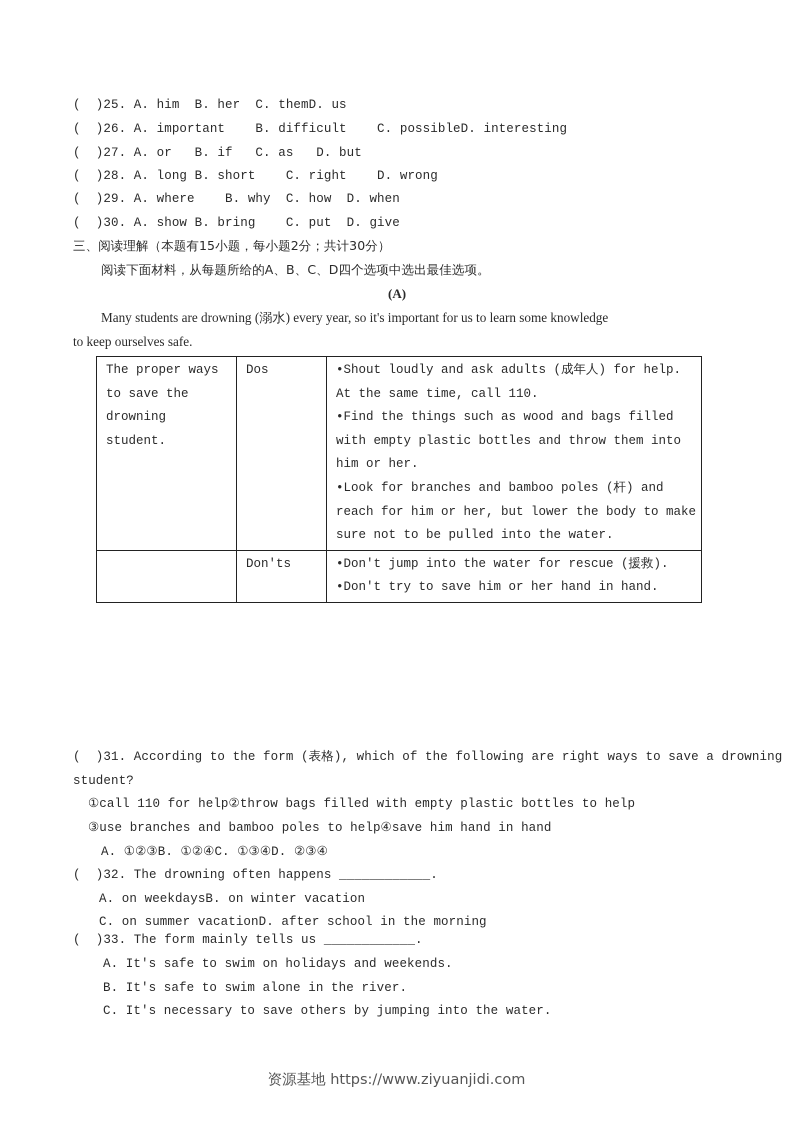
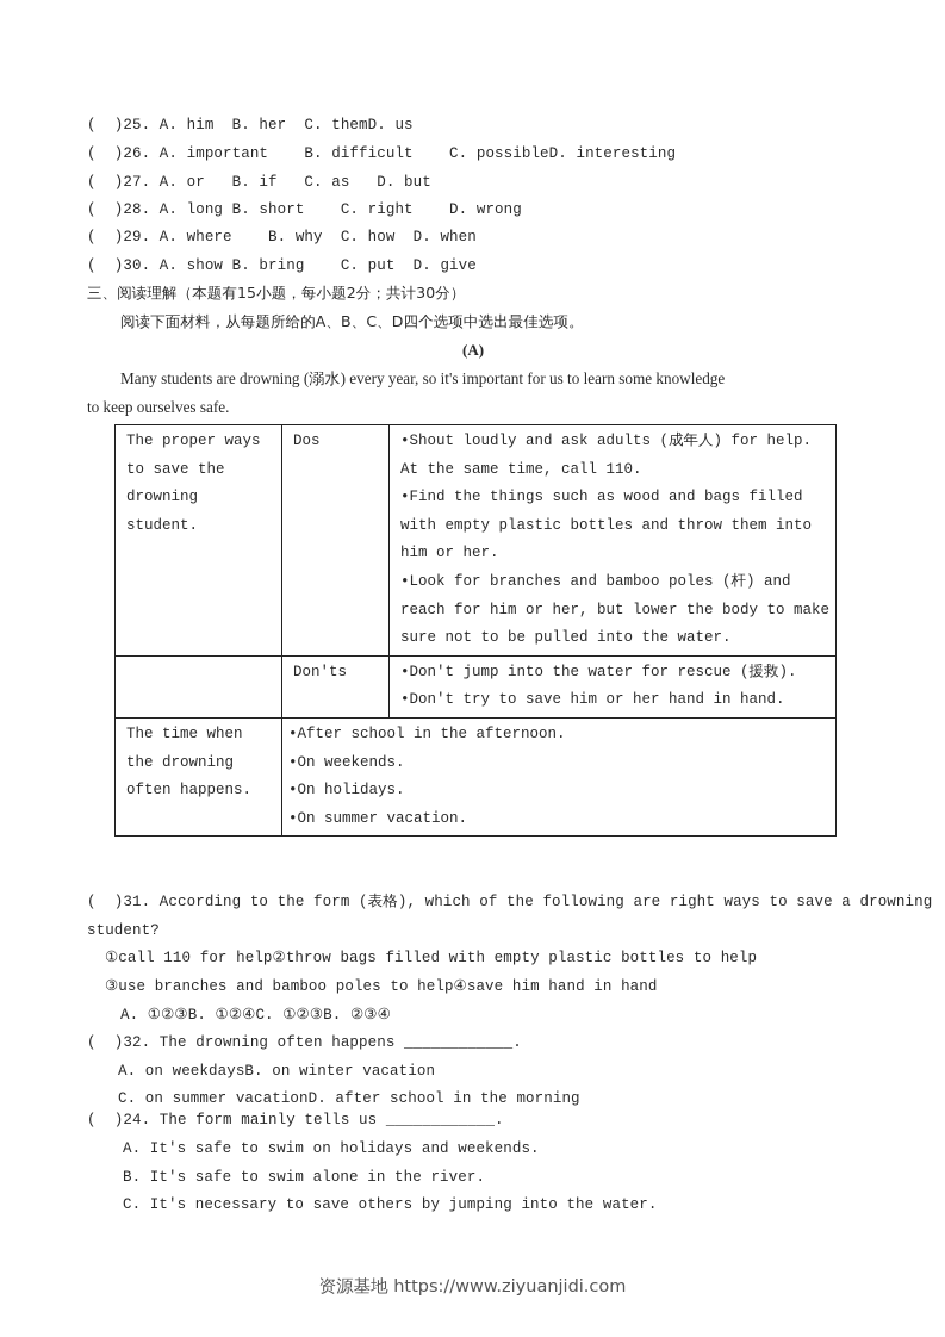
  ( )25. A. him B. her C. themD. us
  ( )26. A. important B. difficult C. possibleD. interesting
  ( )27. A. or B. if C. as D. but
  ( )28. A. long B. short C. right D. wrong
  ( )29. A. where B. why C. how D. when
  ( )30. A. show B. bring C. put D. give
  三、阅读理解（本题有15小题，每小题2分；共计30分）
  阅读下面材料，从每题所给的A、B、C、D四个选项中选出最佳选项。
  (A)
  Many students are drowning (溺水) every year, so it's important for us to learn some knowledge
  to keep ourselves safe.
  The proper ways to save the drowning student.	Dos	•Shout loudly and ask adults (成年人) for help. At the same time, call 110. •Find the things such as wood and bags filled with empty plastic bottles and throw them into him or her. •Look for branches and bamboo poles (杆) and reach for him or her, but lower the body to make sure not to be pulled into the water.
  	Don'ts	•Don't jump into the water for rescue (援救). •Don't try to save him or her hand in hand.
+ The time when the drowning often happens.	•After school in the afternoon. •On weekends. •On holidays. •On summer vacation.
  ( )31. According to the form (表格), which of the following are right ways to save a drowning
  student?
  ①call 110 for help②throw bags filled with empty plastic bottles to help
  ③use branches and bamboo poles to help④save him hand in hand
- A. ①②③B. ①②④C. ①③④D. ②③④
+ A. ①②③B. ①②④C. ①②③B. ②③④
  ( )32. The drowning often happens ____________.
  A. on weekdaysB. on winter vacation
  C. on summer vacationD. after school in the morning
- ( )33. The form mainly tells us ____________.
+ ( )24. The form mainly tells us ____________.
  A. It's safe to swim on holidays and weekends.
  B. It's safe to swim alone in the river.
  C. It's necessary to save others by jumping into the water.
  资源基地 https://www.ziyuanjidi.com
